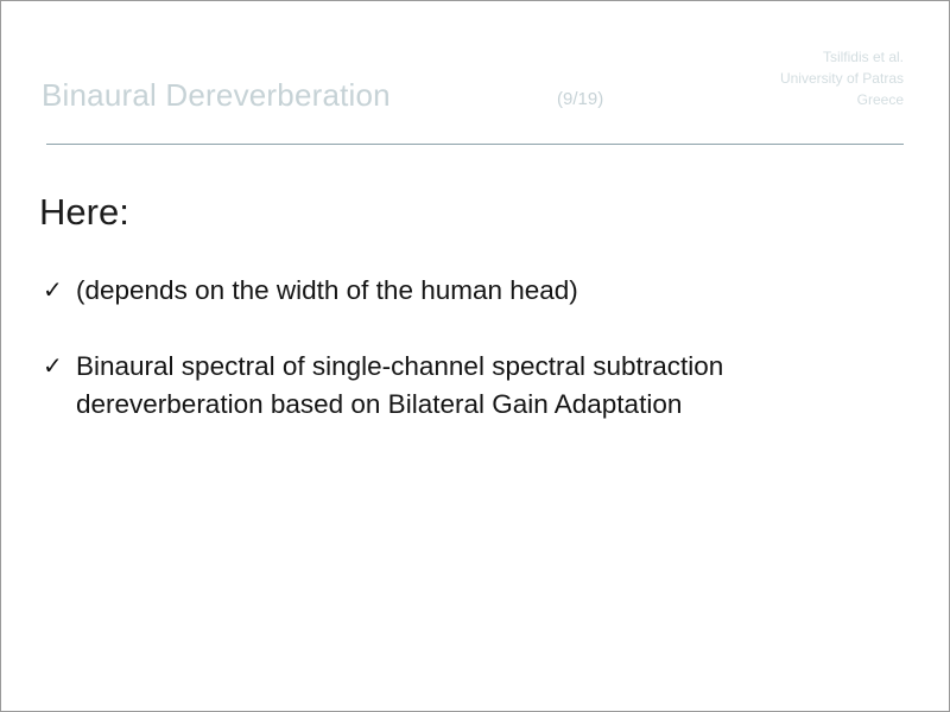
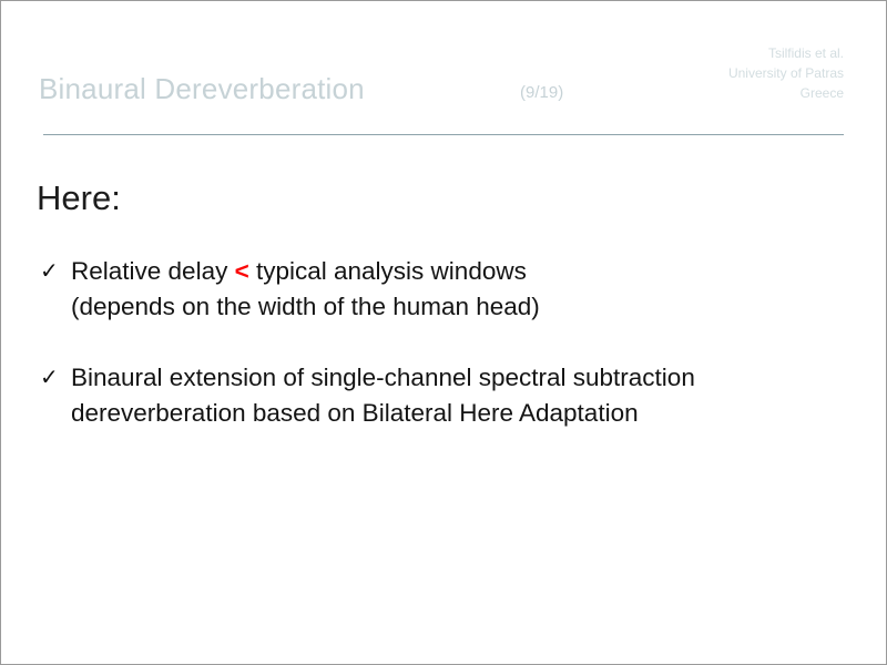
  Binaural Dereverberation
  (9/19)
  Tsilfidis et al.
  University of Patras
  Greece
  Here:
  ✓
+ Relative delay < typical analysis windows
  (depends on the width of the human head)
  ✓
- Binaural spectral of single-channel spectral subtraction
+ Binaural extension of single-channel spectral subtraction
- dereverberation based on Bilateral Gain Adaptation
+ dereverberation based on Bilateral Here Adaptation
